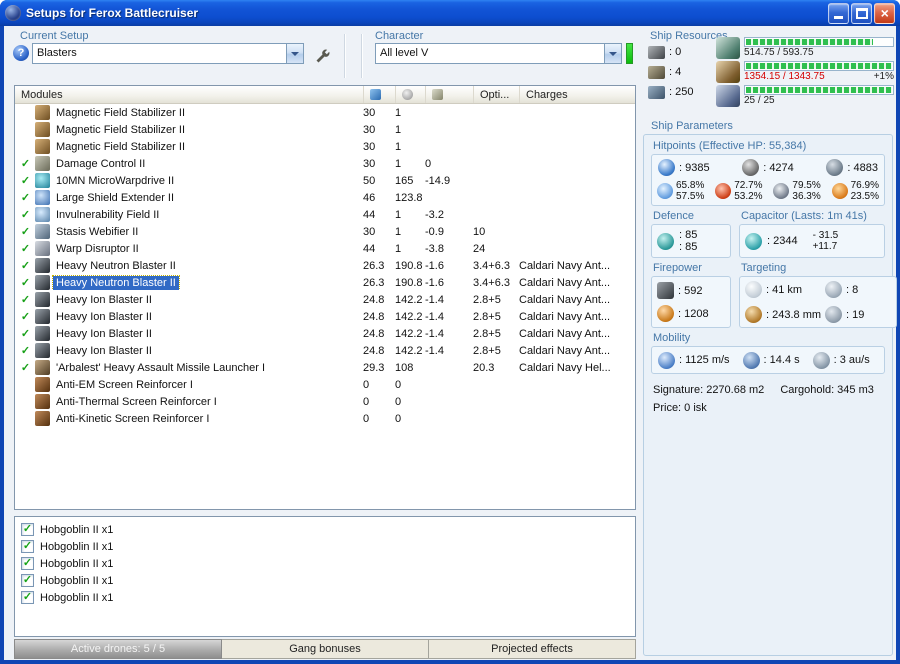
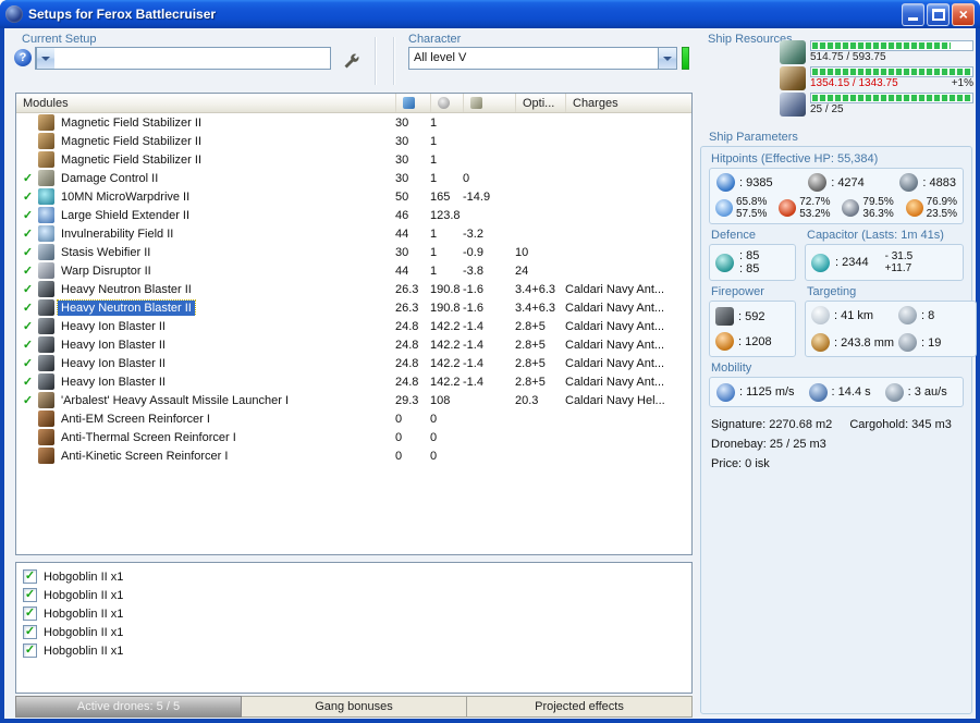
  Setups for Ferox Battlecruiser
  ×
  Current Setup
  ?
- Blasters
  Character
  All level V
  Ship Resources
- : 0
- : 4
- : 250
  514.75 / 593.75
  1354.15 / 1343.75
  +1%
  25 / 25
  Modules
  Opti...
  Charges
  Magnetic Field Stabilizer II
  30
  1
  Magnetic Field Stabilizer II
  30
  1
  Magnetic Field Stabilizer II
  30
  1
  ✓
  Damage Control II
  30
  1
  0
  ✓
  10MN MicroWarpdrive II
  50
  165
  -14.9
  ✓
  Large Shield Extender II
  46
  123.8
  ✓
  Invulnerability Field II
  44
  1
  -3.2
  ✓
  Stasis Webifier II
  30
  1
  -0.9
  10
  ✓
  Warp Disruptor II
  44
  1
  -3.8
  24
  ✓
  Heavy Neutron Blaster II
  26.3
  190.8
  -1.6
  3.4+6.3
  Caldari Navy Ant...
  ✓
  Heavy Neutron Blaster II
  26.3
  190.8
  -1.6
  3.4+6.3
  Caldari Navy Ant...
  ✓
  Heavy Ion Blaster II
  24.8
  142.2
  -1.4
  2.8+5
  Caldari Navy Ant...
  ✓
  Heavy Ion Blaster II
  24.8
  142.2
  -1.4
  2.8+5
  Caldari Navy Ant...
  ✓
  Heavy Ion Blaster II
  24.8
  142.2
  -1.4
  2.8+5
  Caldari Navy Ant...
  ✓
  Heavy Ion Blaster II
  24.8
  142.2
  -1.4
  2.8+5
  Caldari Navy Ant...
  ✓
  'Arbalest' Heavy Assault Missile Launcher I
  29.3
  108
  20.3
  Caldari Navy Hel...
  Anti-EM Screen Reinforcer I
  0
  0
  Anti-Thermal Screen Reinforcer I
  0
  0
  Anti-Kinetic Screen Reinforcer I
  0
  0
  ✓
  Hobgoblin II x1
  ✓
  Hobgoblin II x1
  ✓
  Hobgoblin II x1
  ✓
  Hobgoblin II x1
  ✓
  Hobgoblin II x1
  Active drones: 5 / 5
  Gang bonuses
  Projected effects
  Ship Parameters
  Hitpoints (Effective HP: 55,384)
  : 9385
  : 4274
  : 4883
  65.8%
  57.5%
  72.7%
  53.2%
  79.5%
  36.3%
  76.9%
  23.5%
  Defence
  : 85
  : 85
  Capacitor (Lasts: 1m 41s)
  : 2344
  - 31.5
  +11.7
  Firepower
  : 592
  : 1208
  Targeting
  : 41 km
  : 8
  : 243.8 mm
  : 19
  Mobility
  : 1125 m/s
  : 14.4 s
  : 3 au/s
  Signature: 2270.68 m2
  Cargohold: 345 m3
+ Dronebay: 25 / 25 m3
  Price: 0 isk
